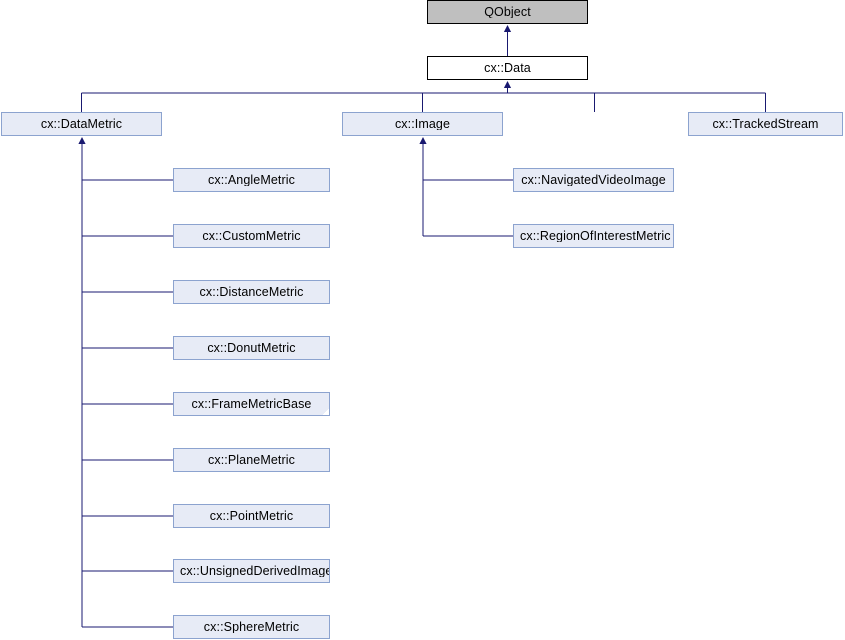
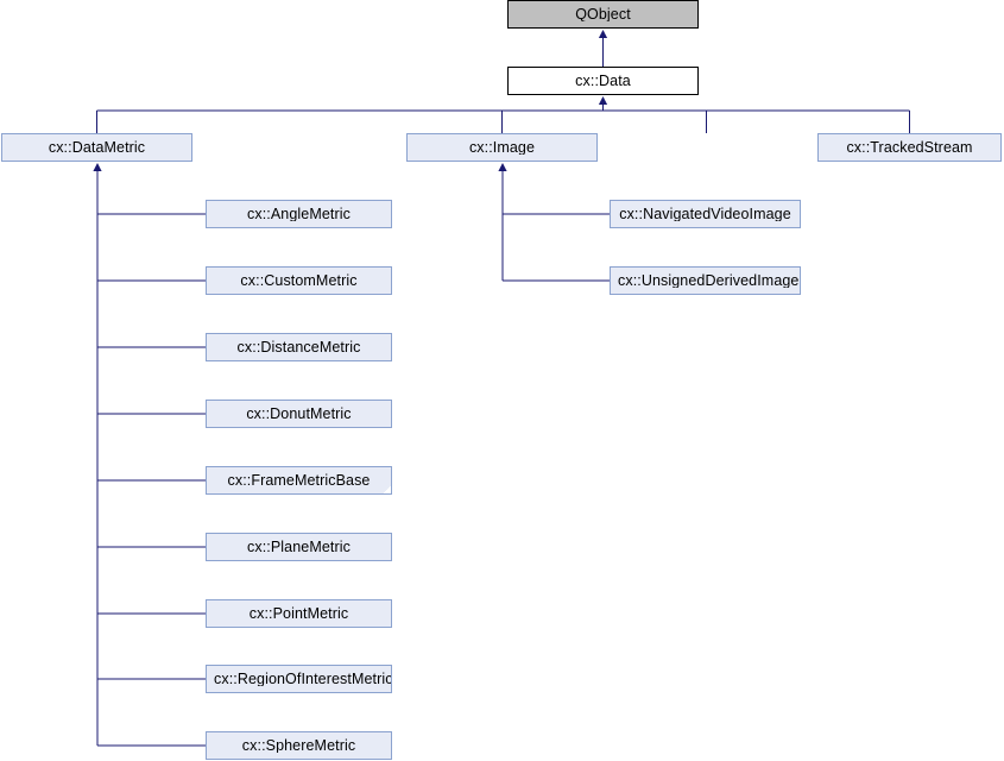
  QObject
  cx::Data
  cx::DataMetric
  cx::Image
  cx::TrackedStream
  cx::AngleMetric
  cx::CustomMetric
  cx::DistanceMetric
  cx::DonutMetric
  cx::FrameMetricBase
  cx::PlaneMetric
  cx::PointMetric
- cx::UnsignedDerivedImage
+ cx::RegionOfInterestMetric
  cx::SphereMetric
  cx::NavigatedVideoImage
- cx::RegionOfInterestMetric
+ cx::UnsignedDerivedImage
